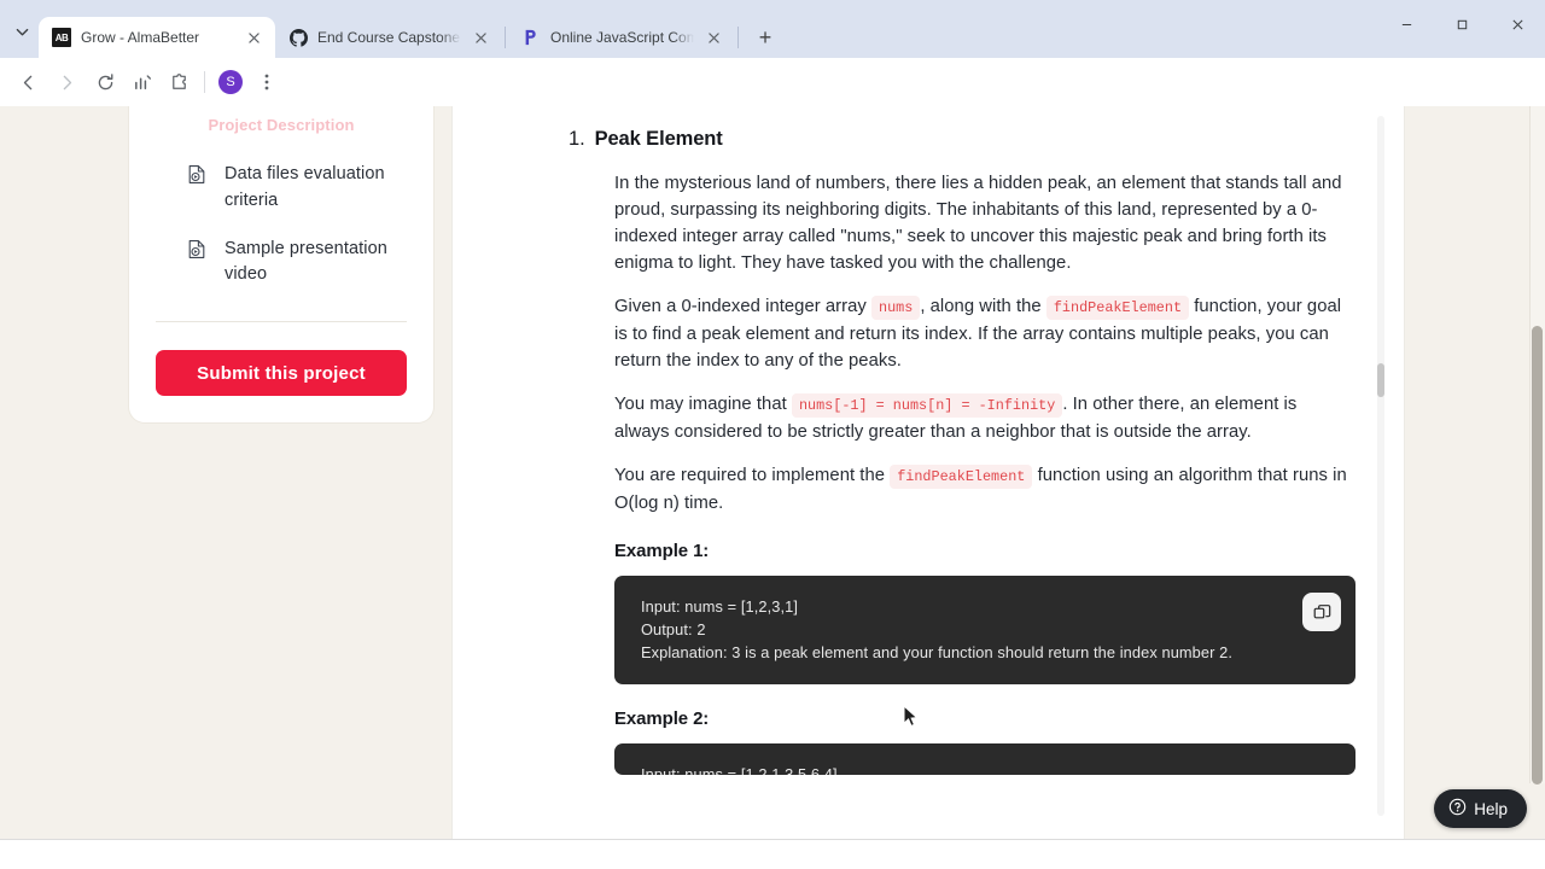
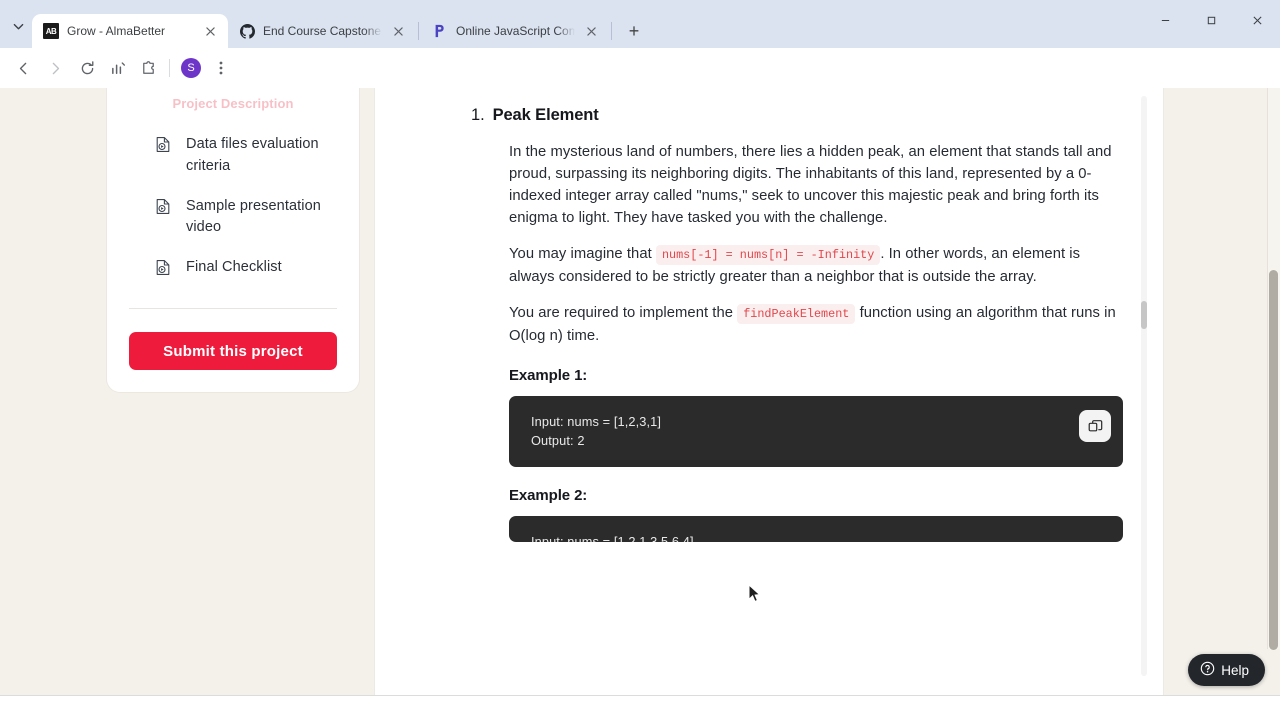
  AB
  Grow - AlmaBetter
  +
  S
  Project Description
  Data files evaluation criteria
  Sample presentation video
+ Final Checklist
  Submit this project
  1.
  Peak Element
  In the mysterious land of numbers, there lies a hidden peak, an element that stands tall and proud, surpassing its neighboring digits. The inhabitants of this land, represented by a 0-indexed integer array called "nums," seek to uncover this majestic peak and bring forth its enigma to light. They have tasked you with the challenge.
- Given a 0-indexed integer array nums , along with the findPeakElement function, your goal is to find a peak element and return its index. If the array contains multiple peaks, you can return the index to any of the peaks.
- You may imagine that nums[-1] = nums[n] = -Infinity . In other there, an element is always considered to be strictly greater than a neighbor that is outside the array.
+ You may imagine that nums[-1] = nums[n] = -Infinity . In other words, an element is always considered to be strictly greater than a neighbor that is outside the array.
  You are required to implement the findPeakElement function using an algorithm that runs in O(log n) time.
  Example 1:
  Input: nums = [1,2,3,1]
  Output: 2
- Explanation: 3 is a peak element and your function should return the index number 2.
  Example 2:
  Input: nums = [1,2,1,3,5,6,4]
  Help
